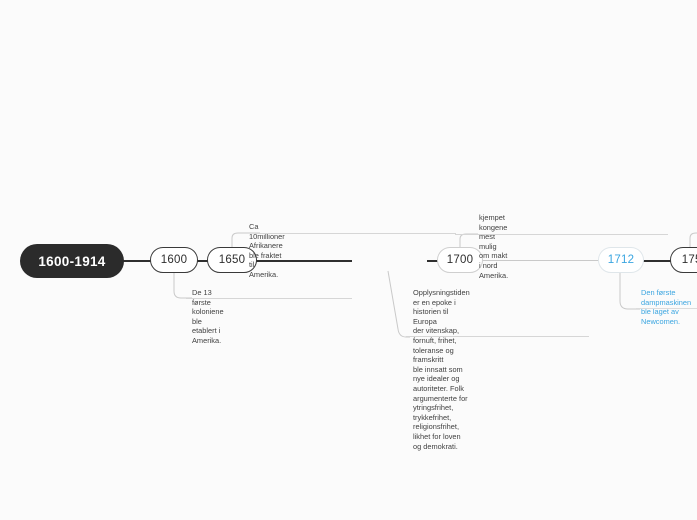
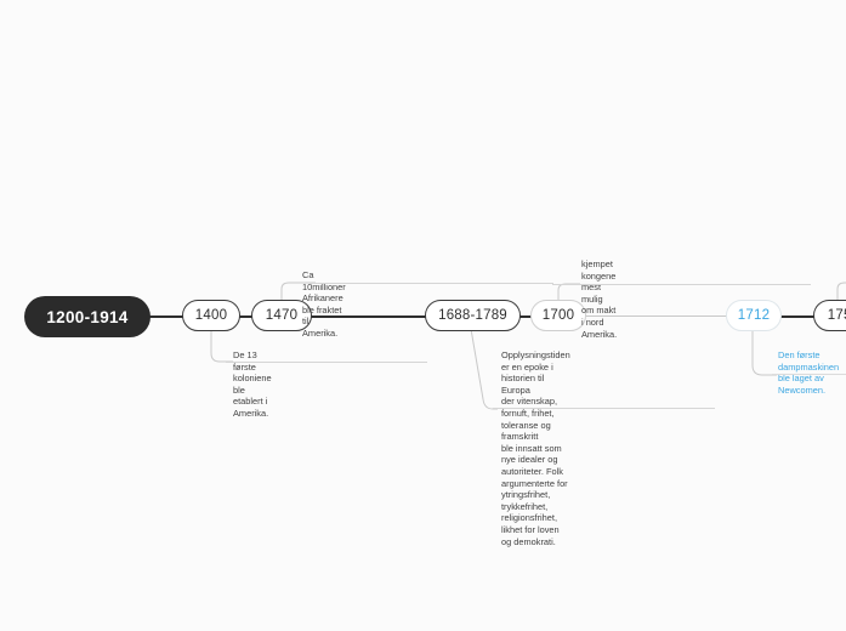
- 1600-1914
+ 1200-1914
- 1600
+ 1400
- 1650
+ 1470
+ 1688-1789
  1700
  1712
  Ca 10millioner Afrikanere ble fraktet til Amerika.
  De 13 første koloniene ble etablert i Amerika.
  kjempet kongene mest mulig om makt i nord
  Amerika.
  Opplysningstiden er en epoke i historien til Europa
  der vitenskap, fornuft, frihet, toleranse og framskritt
  ble innsatt som nye idealer og autoriteter. Folk
  argumenterte for ytringsfrihet, trykkefrihet,
  religionsfrihet, likhet for loven og demokrati.
  Den første dampmaskinen ble laget av
  Newcomen.
